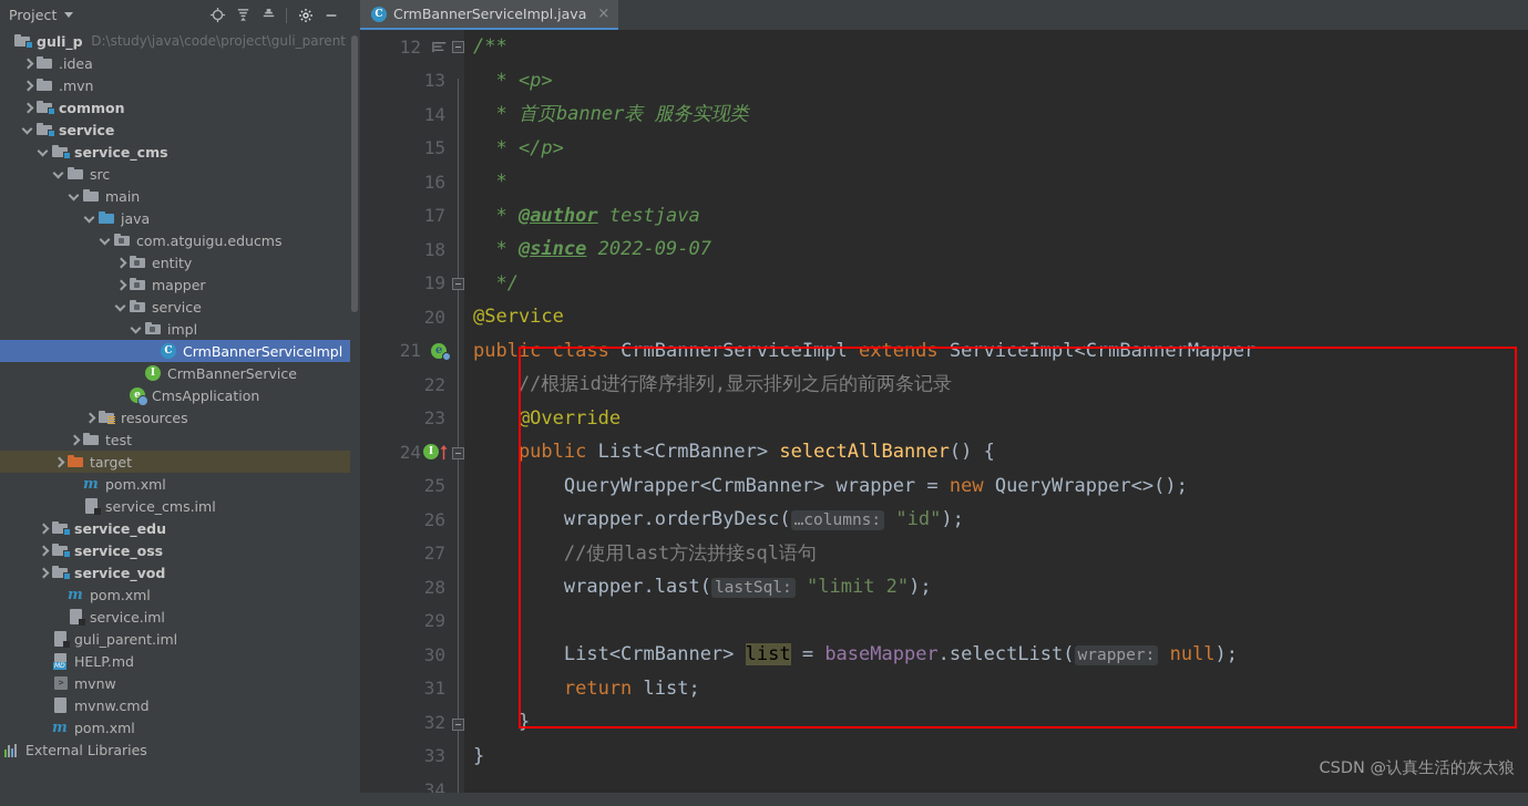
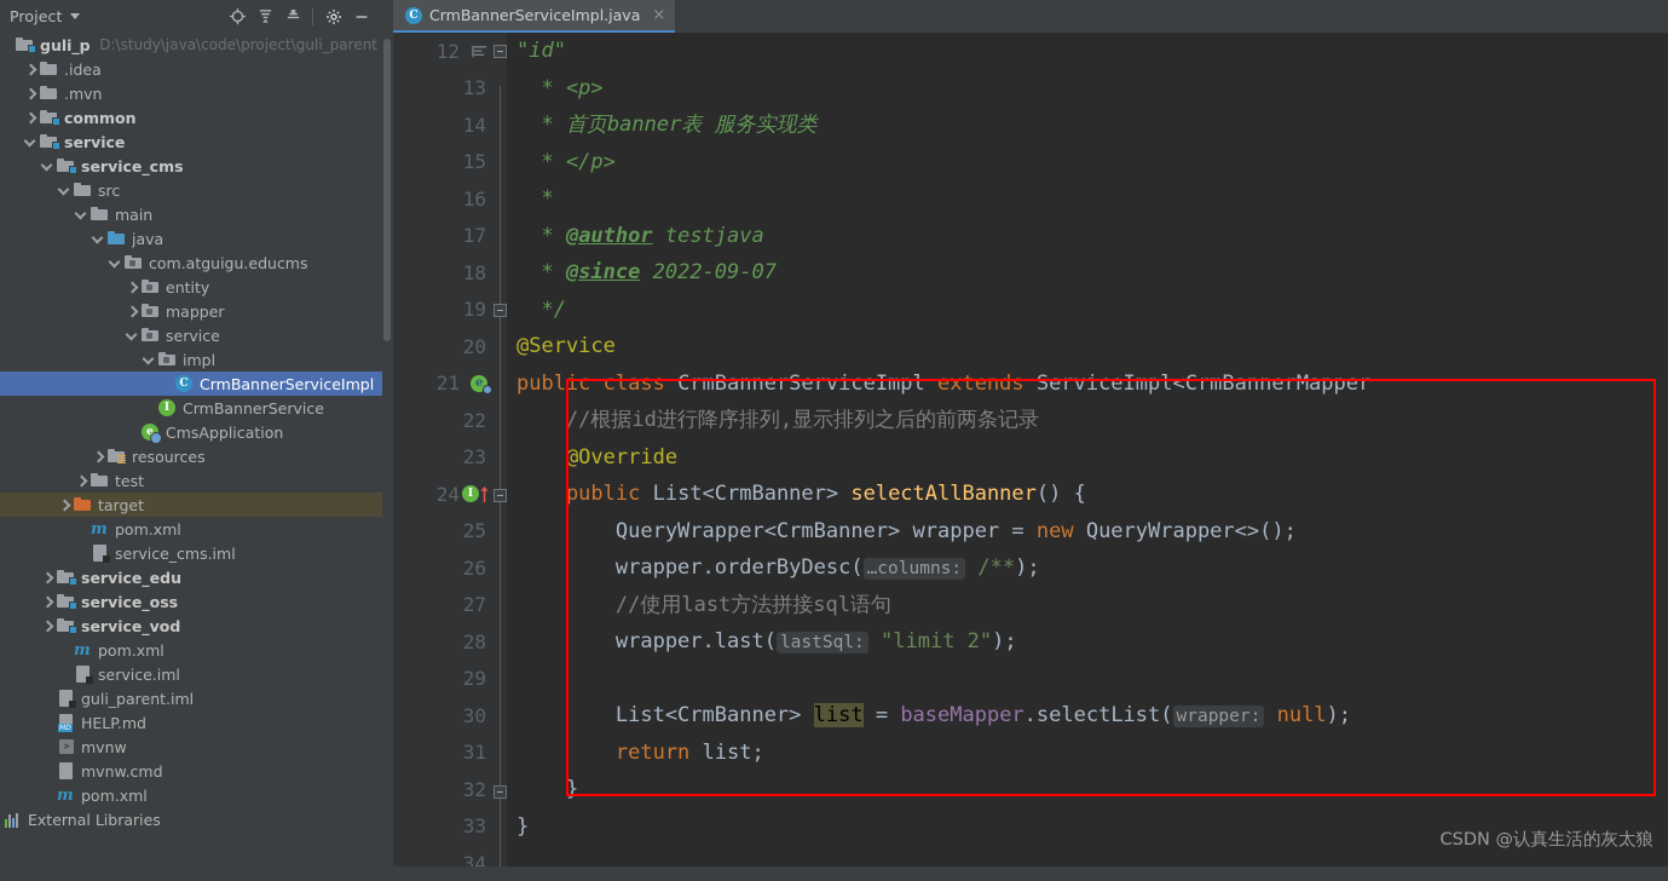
  Project
  D:\study\java\code\project\guli_parent
  .idea
  .mvn
  common
  service
  service_cms
  src
  main
  java
  com.atguigu.educms
  entity
  mapper
  service
  impl
  C
  CrmBannerServiceImpl
  I
  CrmBannerService
  e
  CmsApplication
  resources
  test
  target
  m
  pom.xml
  service_cms.iml
  service_edu
  service_oss
  service_vod
  m
  pom.xml
  service.iml
  guli_parent.iml
  HELP.md
  >
  mvnw
  mvnw.cmd
  m
  pom.xml
  External Libraries
  C
  CrmBannerServiceImpl.java
  ×
  12
  13
  14
  15
  16
  17
  18
  19
  20
  21
  e
  22
  23
  24
  I
  25
  26
  27
  28
  29
  30
  31
  32
  33
  34
- /**
+ "id"
  * <p>
  * 首页banner表 服务实现类
  * </p>
  *
  * @author testjava
  * @since 2022-09-07
  */
  @Service
  public class CrmBannerServiceImpl extends ServiceImpl<CrmBannerMapper
  //根据id进行降序排列,显示排列之后的前两条记录
  @Override
  public List<CrmBanner> selectAllBanner() {
  QueryWrapper<CrmBanner> wrapper = new QueryWrapper<>();
- wrapper.orderByDesc( …columns: "id");
+ wrapper.orderByDesc( …columns: /**);
  //使用last方法拼接sql语句
  wrapper.last( lastSql: "limit 2");
  List<CrmBanner> list = baseMapper.selectList( wrapper: null);
  return list;
  }
  }
  CSDN @认真生活的灰太狼
